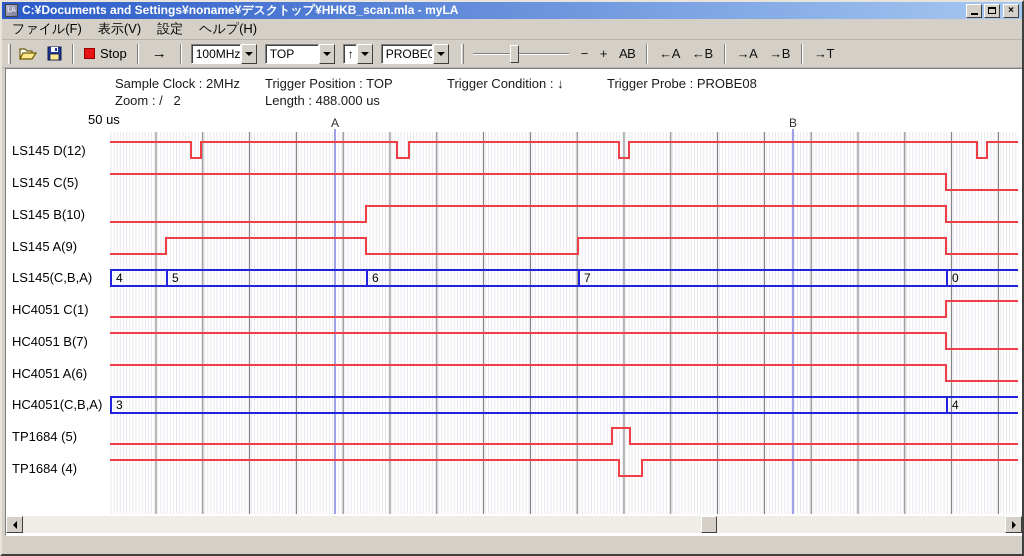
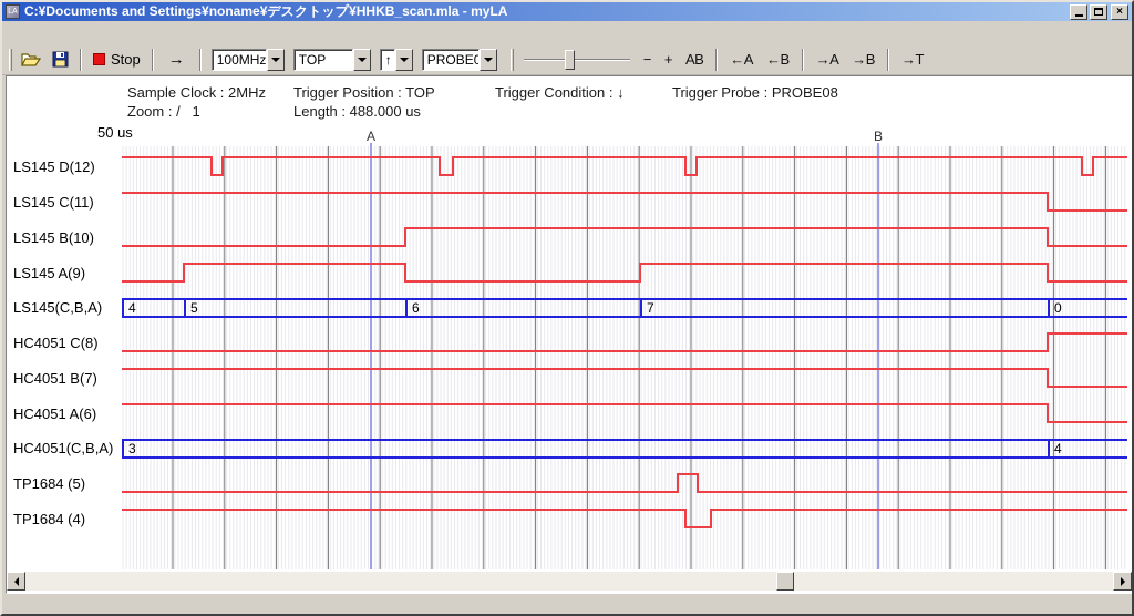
  C:¥Documents and Settings¥noname¥デスクトップ¥HHKB_scan.mla - myLA
  ×
- ファイル(F)
- 表示(V)
- 設定
- ヘルプ(H)
  Stop
  →
  100MHz
  TOP
  ↑
  PROBE0
  −
  +
  AB
  ←A
  ←B
  →A
  →B
  →T
  Sample Clock : 2MHz
  Trigger Position : TOP
  Trigger Condition : ↓
  Trigger Probe : PROBE08
- Zoom : / 2
+ Zoom : / 1
  Length : 488.000 us
  50 us
  LS145 D(12)
- LS145 C(5)
+ LS145 C(11)
  LS145 B(10)
  LS145 A(9)
  LS145(C,B,A)
- HC4051 C(1)
+ HC4051 C(8)
  HC4051 B(7)
  HC4051 A(6)
  HC4051(C,B,A)
  TP1684 (5)
  TP1684 (4)
  A
  B
  4
  5
  6
  7
  0
  3
  4
